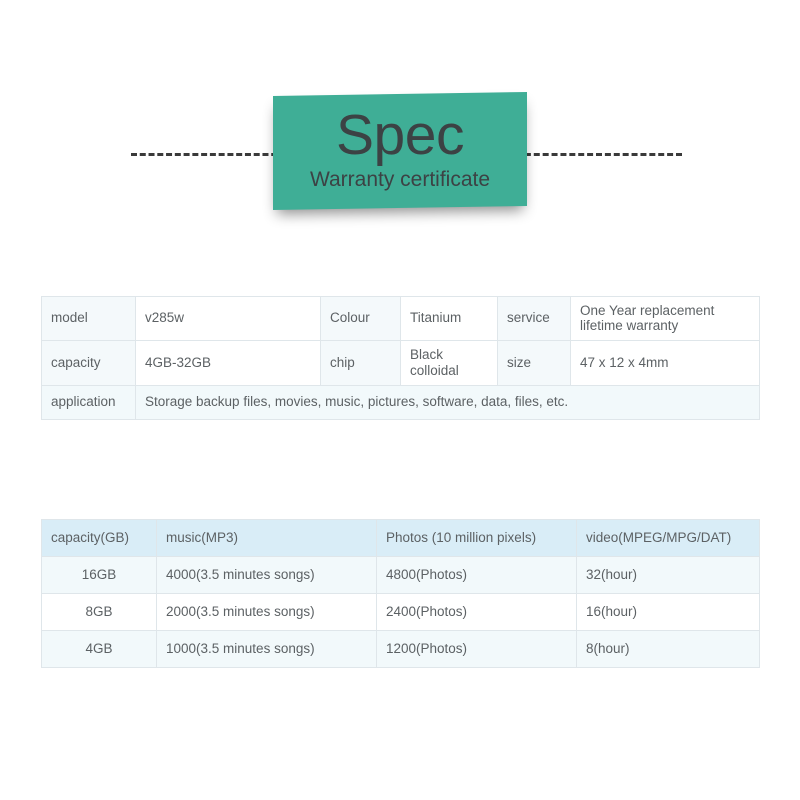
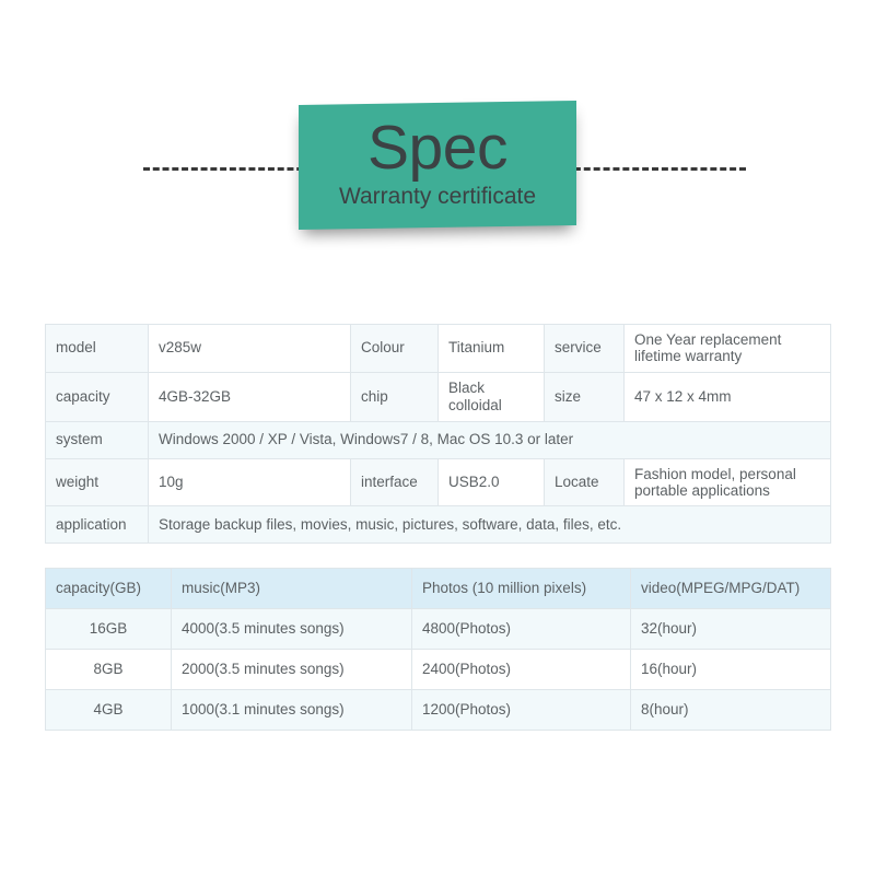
  Spec
  Warranty certificate
  model	v285w	Colour	Titanium	service	One Year replacement lifetime warranty
  capacity	4GB-32GB	chip	Black colloidal	size	47 x 12 x 4mm
+ system	Windows 2000 / XP / Vista, Windows7 / 8, Mac OS 10.3 or later
+ weight	10g	interface	USB2.0	Locate	Fashion model, personal portable applications
  application	Storage backup files, movies, music, pictures, software, data, files, etc.
  capacity(GB)	music(MP3)	Photos (10 million pixels)	video(MPEG/MPG/DAT)
  16GB	4000(3.5 minutes songs)	4800(Photos)	32(hour)
  8GB	2000(3.5 minutes songs)	2400(Photos)	16(hour)
- 4GB	1000(3.5 minutes songs)	1200(Photos)	8(hour)
+ 4GB	1000(3.1 minutes songs)	1200(Photos)	8(hour)
